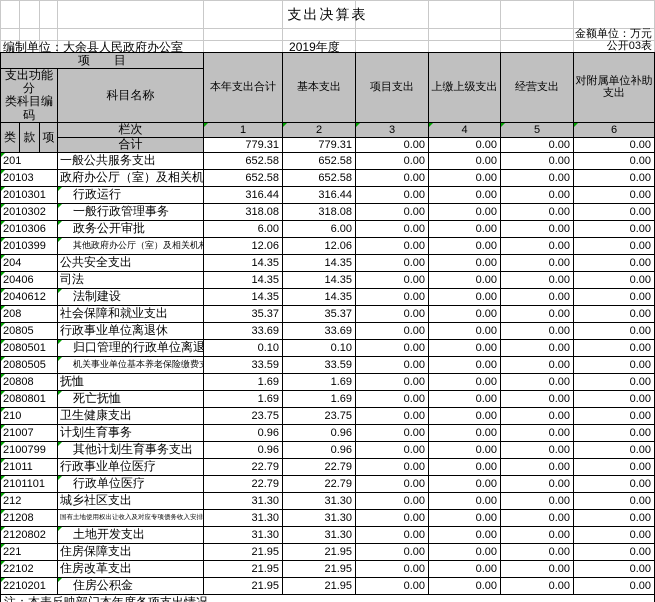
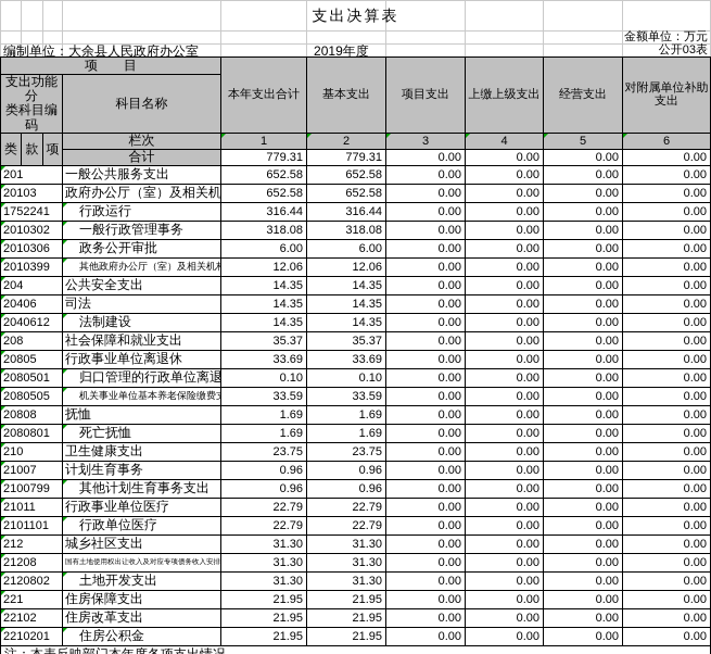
  项 目	本年支出合计	基本支出	项目支出	上缴上级支出	经营支出	对附属单位补助 支出
  支出功能分 类科目编码	科目名称
  类	款	项	栏次	1	2	3	4	5	6
  合计	779.31	779.31	0.00	0.00	0.00	0.00
  201	一般公共服务支出	652.58	652.58	0.00	0.00	0.00	0.00
  20103	政府办公厅（室）及相关机	652.58	652.58	0.00	0.00	0.00	0.00
- 2010301	行政运行	316.44	316.44	0.00	0.00	0.00	0.00
+ 1752241	行政运行	316.44	316.44	0.00	0.00	0.00	0.00
  2010302	一般行政管理事务	318.08	318.08	0.00	0.00	0.00	0.00
  2010306	政务公开审批	6.00	6.00	0.00	0.00	0.00	0.00
  2010399	其他政府办公厅（室）及相关机	12.06	12.06	0.00	0.00	0.00	0.00
  204	公共安全支出	14.35	14.35	0.00	0.00	0.00	0.00
  20406	司法	14.35	14.35	0.00	0.00	0.00	0.00
  2040612	法制建设	14.35	14.35	0.00	0.00	0.00	0.00
  208	社会保障和就业支出	35.37	35.37	0.00	0.00	0.00	0.00
  20805	行政事业单位离退休	33.69	33.69	0.00	0.00	0.00	0.00
  2080501	归口管理的行政单位离退	0.10	0.10	0.00	0.00	0.00	0.00
  2080505	机关事业单位基本养老保险缴费	33.59	33.59	0.00	0.00	0.00	0.00
  20808	抚恤	1.69	1.69	0.00	0.00	0.00	0.00
  2080801	死亡抚恤	1.69	1.69	0.00	0.00	0.00	0.00
  210	卫生健康支出	23.75	23.75	0.00	0.00	0.00	0.00
  21007	计划生育事务	0.96	0.96	0.00	0.00	0.00	0.00
  2100799	其他计划生育事务支出	0.96	0.96	0.00	0.00	0.00	0.00
  21011	行政事业单位医疗	22.79	22.79	0.00	0.00	0.00	0.00
  2101101	行政单位医疗	22.79	22.79	0.00	0.00	0.00	0.00
  212	城乡社区支出	31.30	31.30	0.00	0.00	0.00	0.00
  2120802	土地开发支出	31.30	31.30	0.00	0.00	0.00	0.00
  221	住房保障支出	21.95	21.95	0.00	0.00	0.00	0.00
  22102	住房改革支出	21.95	21.95	0.00	0.00	0.00	0.00
  2210201	住房公积金	21.95	21.95	0.00	0.00	0.00	0.00
  支出决算表
  金额单位：万元
  编制单位：大余县人民政府办公室
  2019年度
  公开03表
